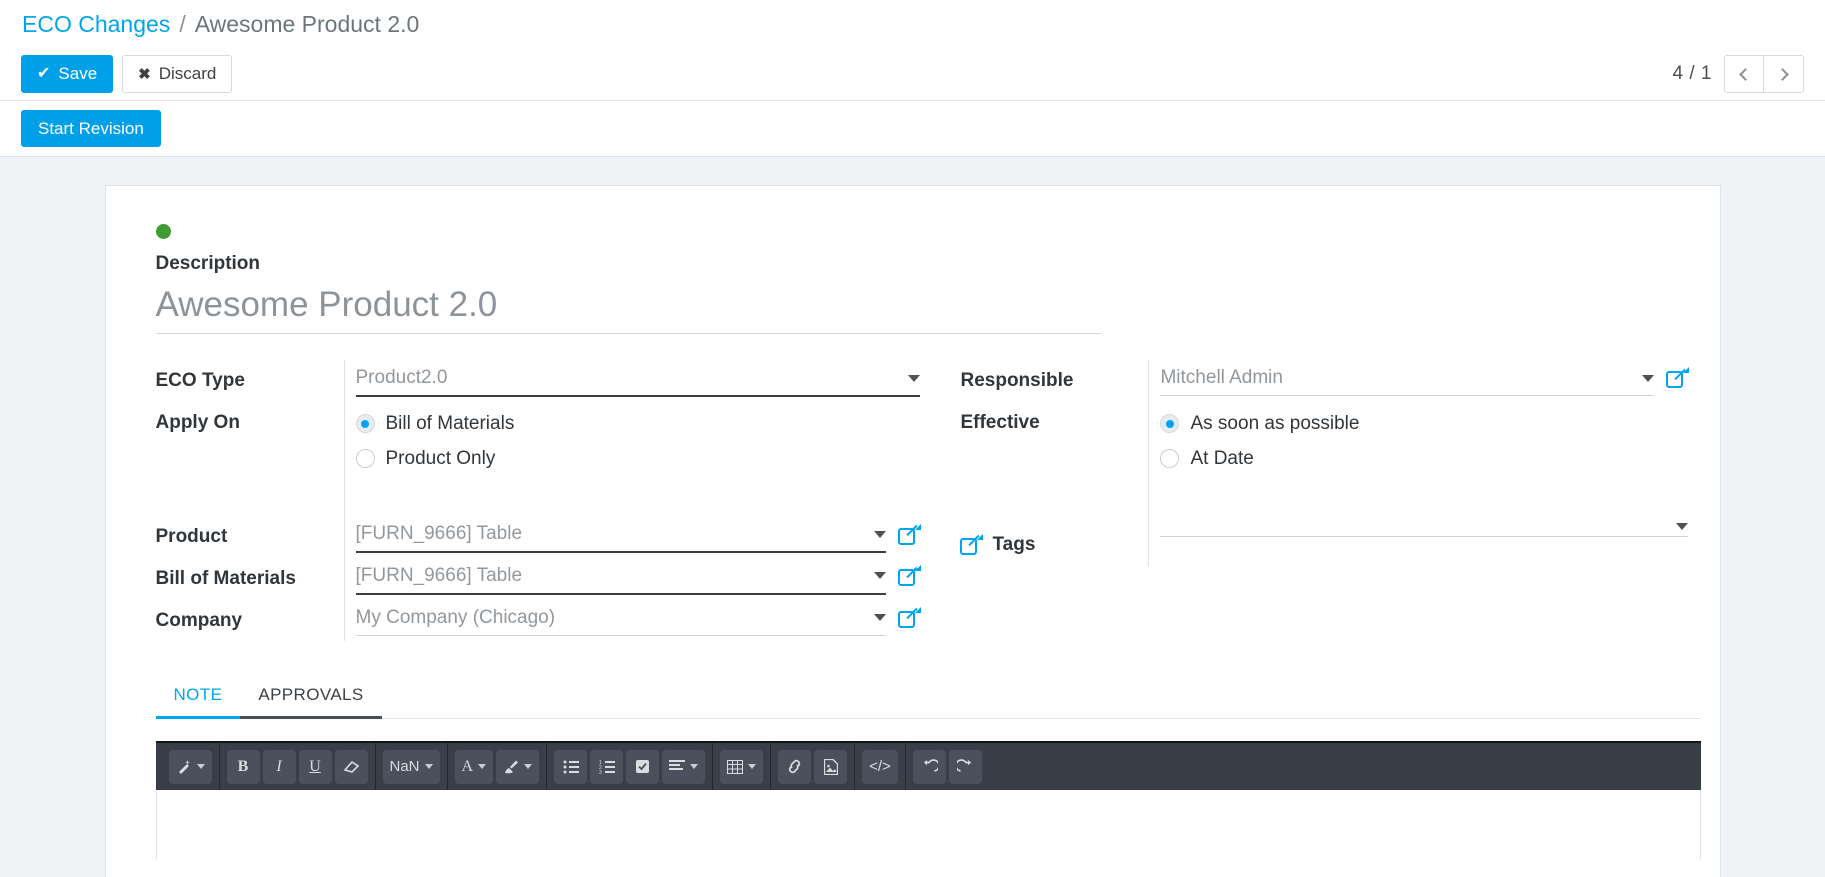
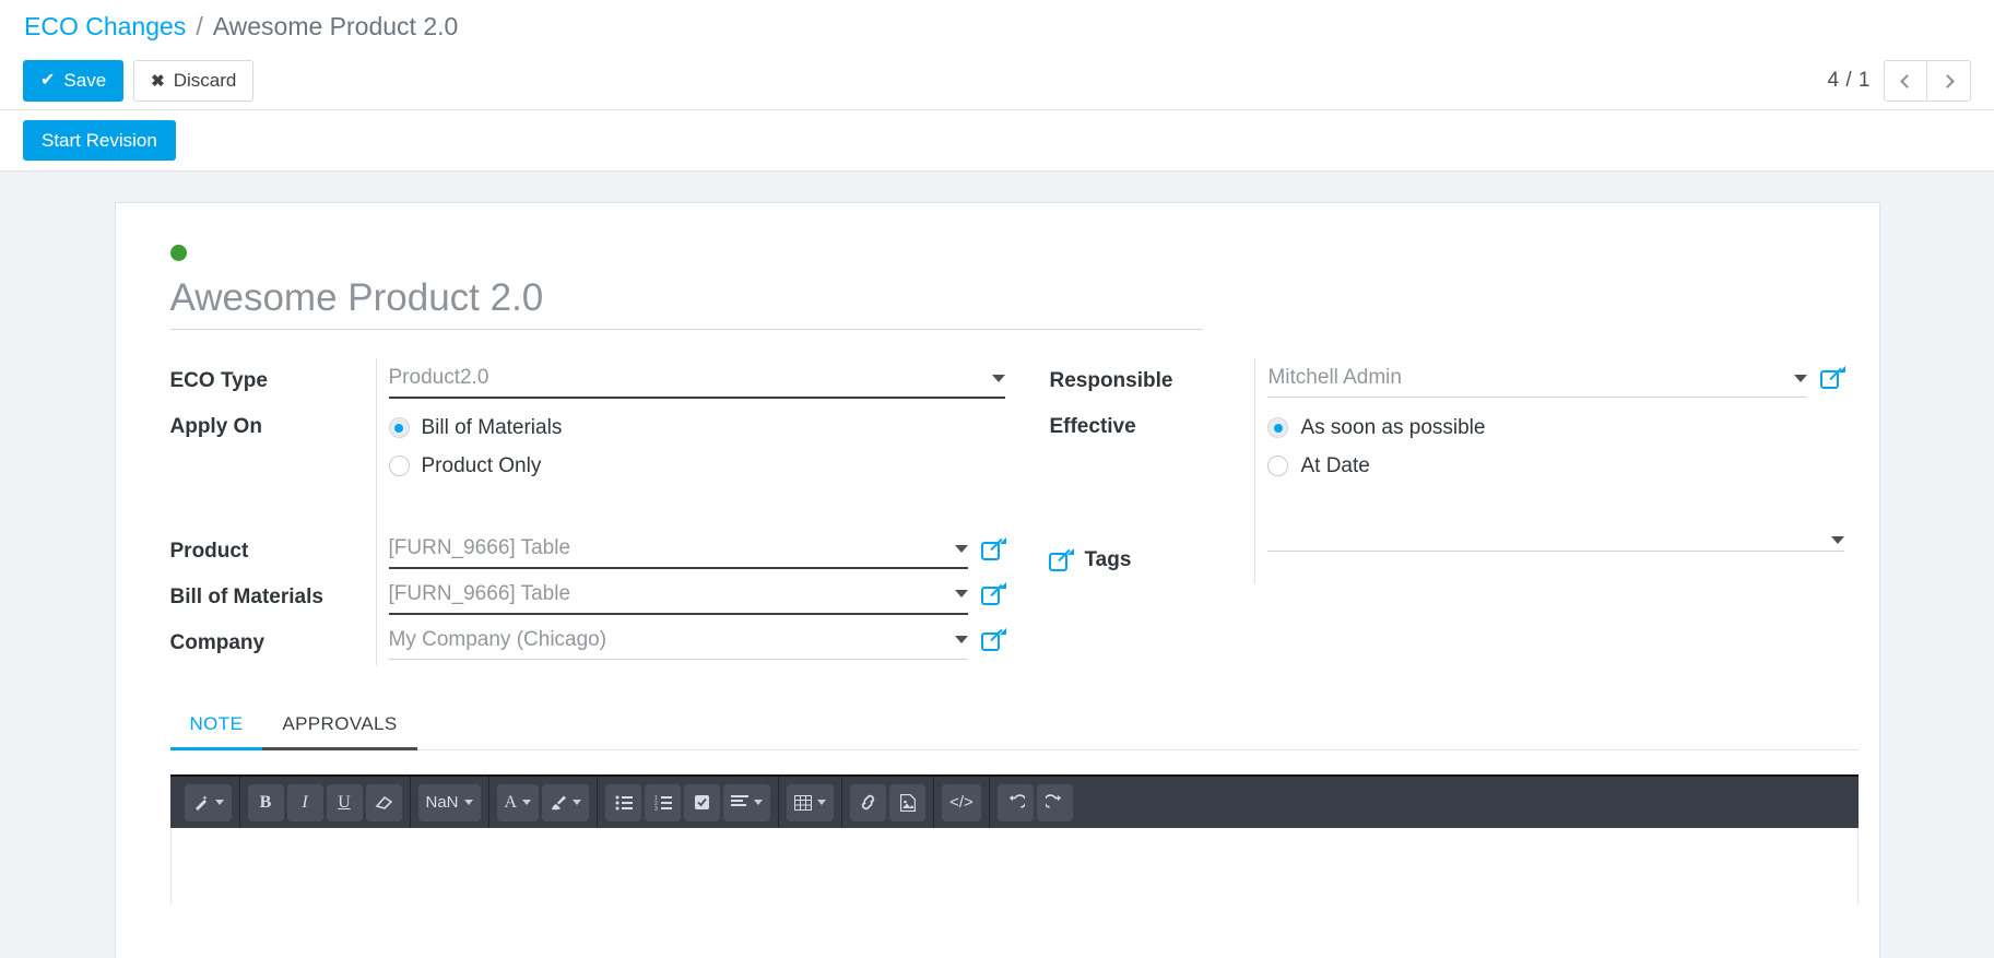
  ECO Changes
  /
  Awesome Product 2.0
  ✔
  Save
  ✖
  Discard
  4 / 1
  Start Revision
- Description
  Awesome Product 2.0
  ECO Type
  Product2.0
  Apply On
  Bill of Materials
  Product Only
  Product
  [FURN_9666] Table
  Bill of Materials
  [FURN_9666] Table
  Company
  My Company (Chicago)
  Responsible
  Mitchell Admin
  Effective
  As soon as possible
  At Date
  Tags
  NOTE
  APPROVALS
  B
  I
  U
  NaN
  A
  </>
